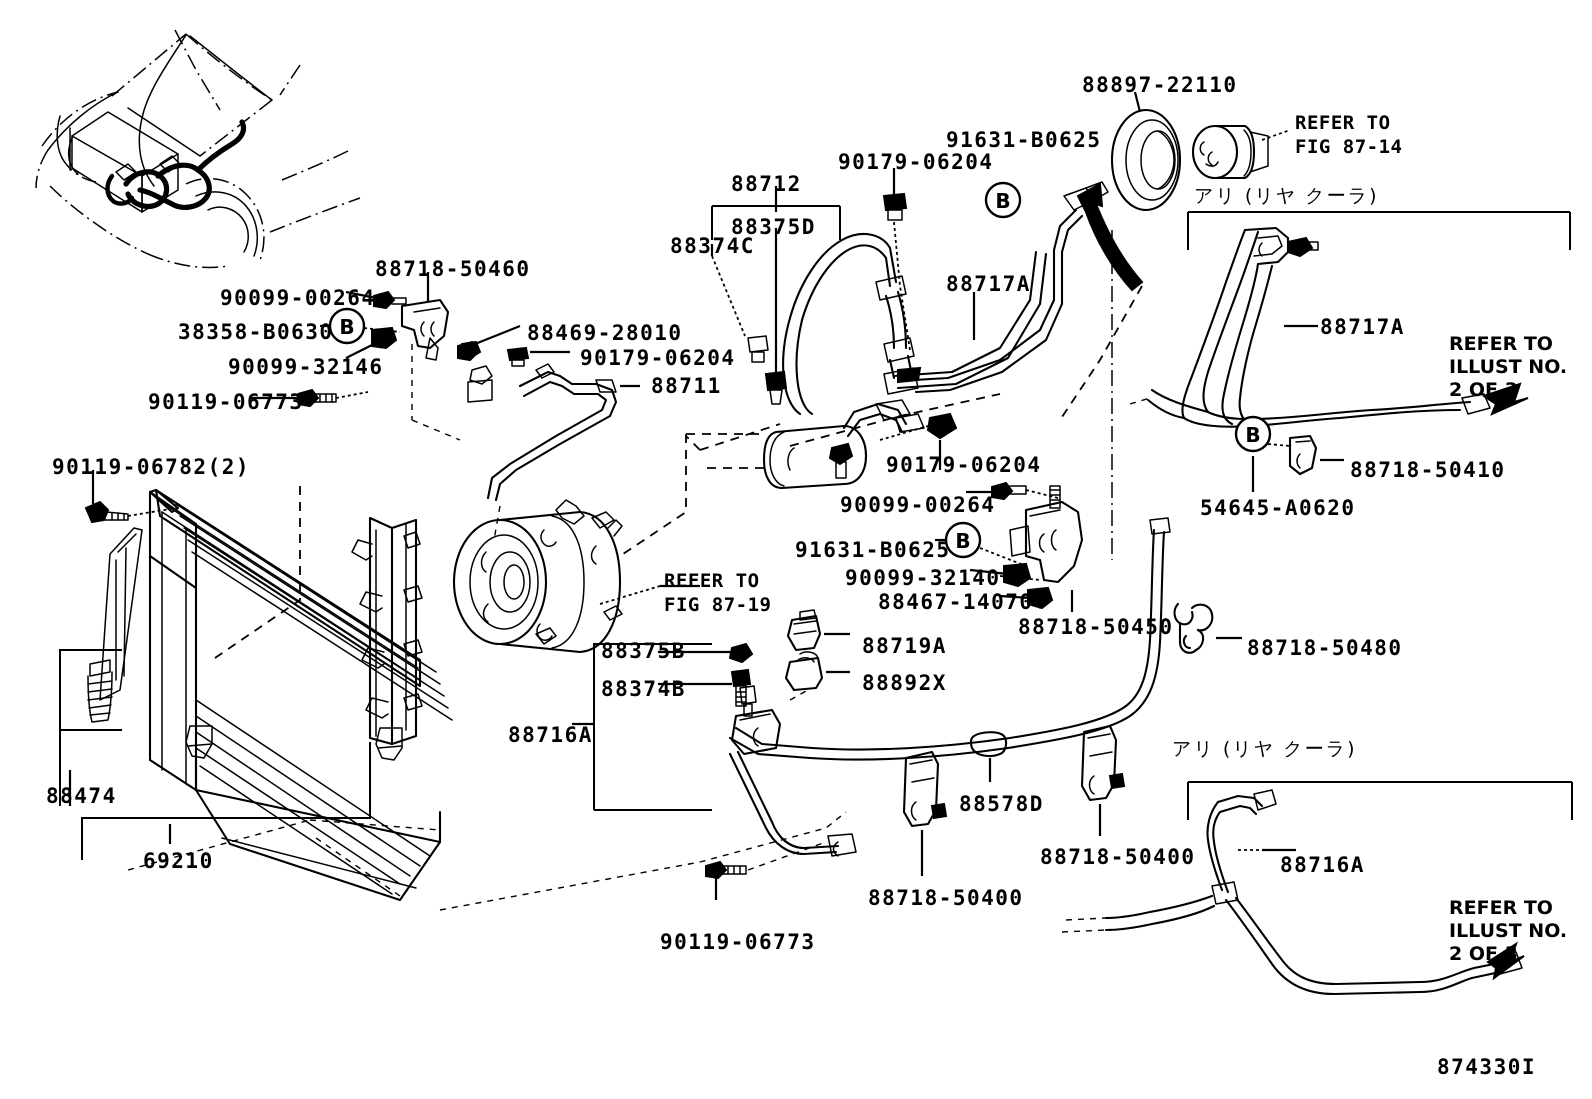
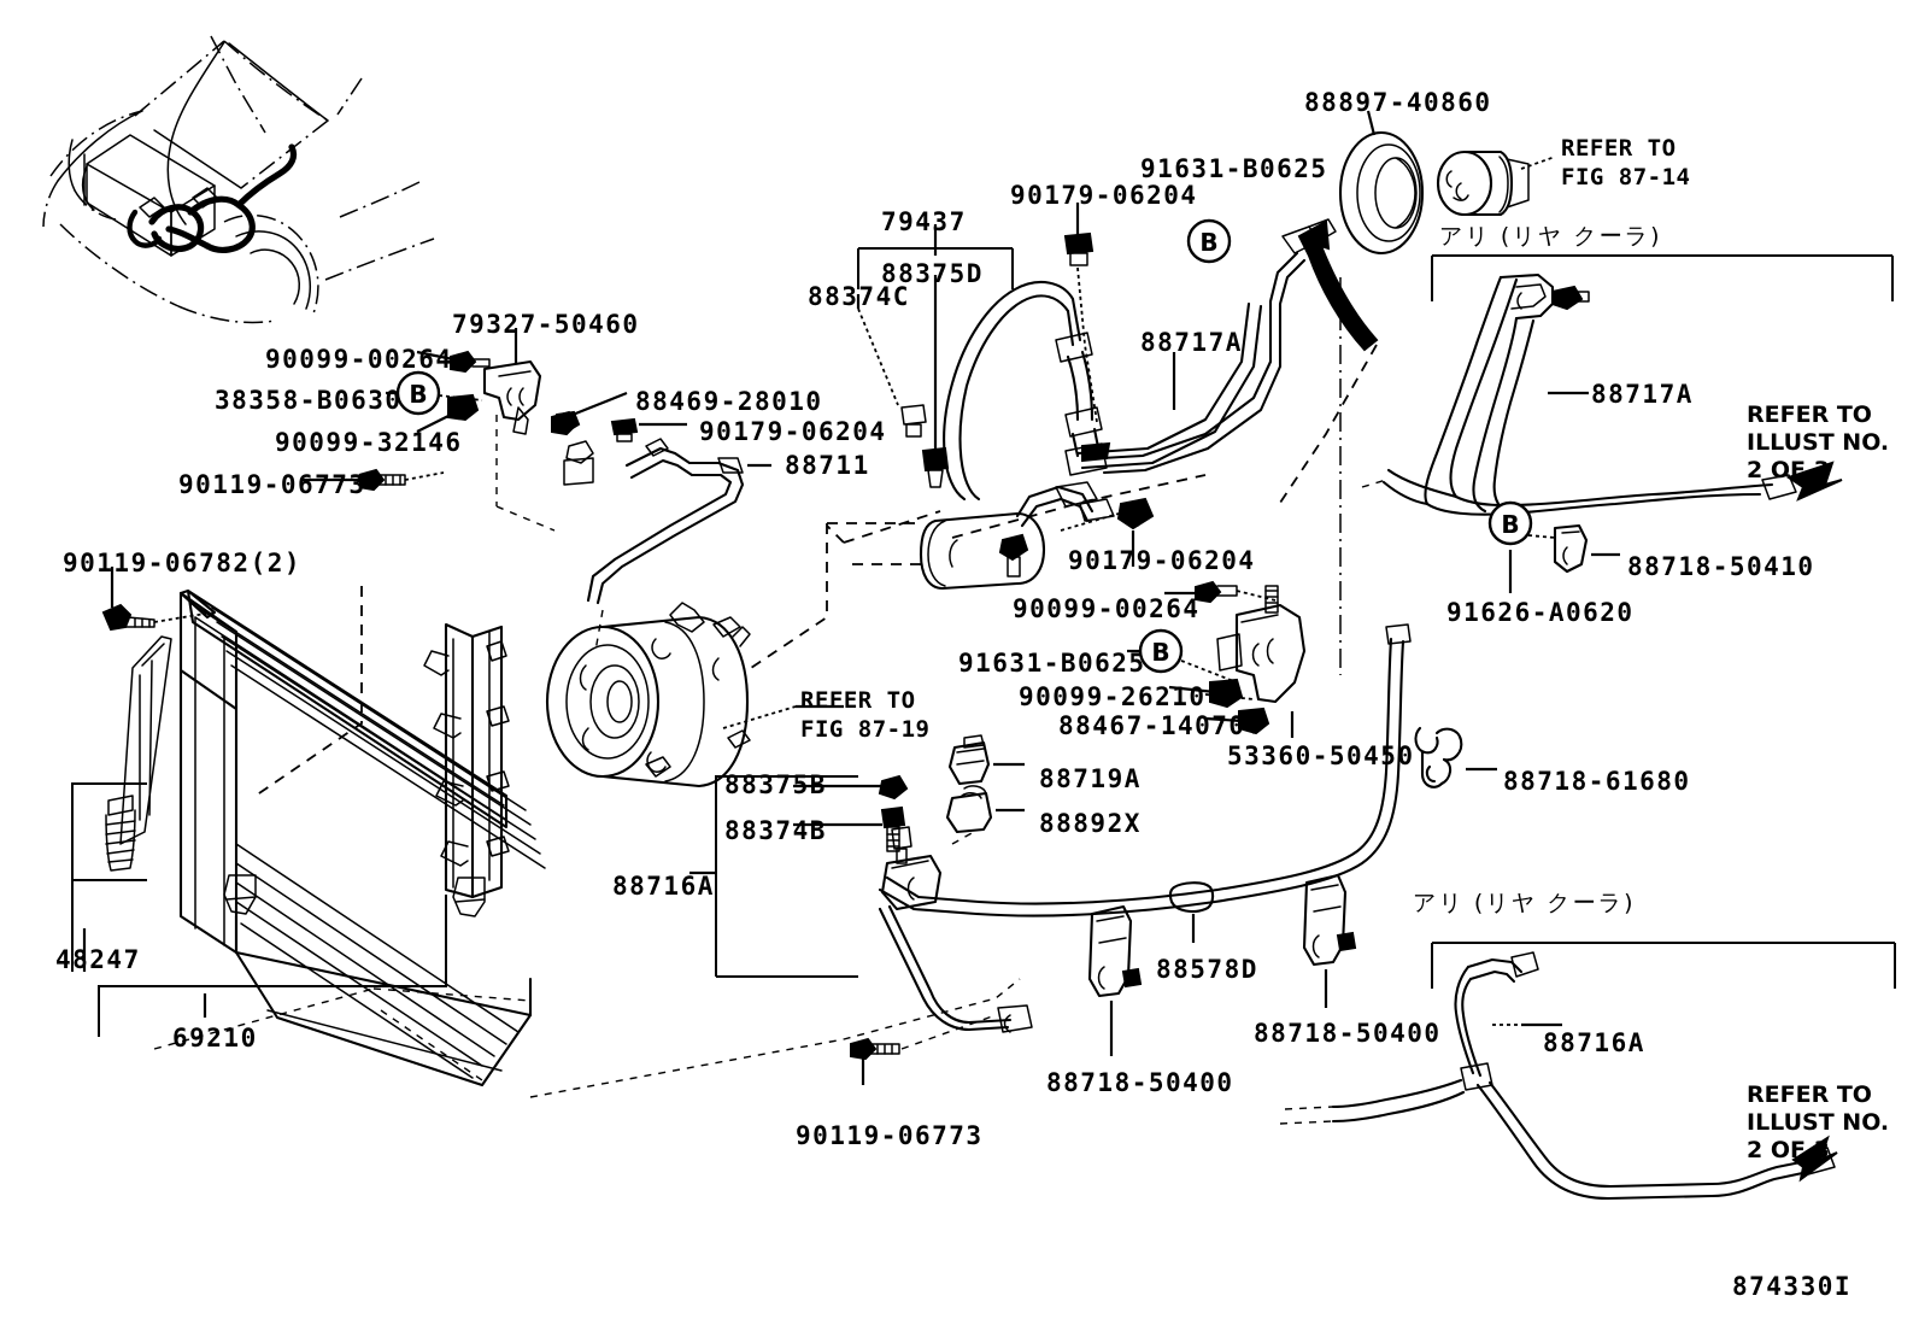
  B
  B
  B
  B
- 88897-22110
+ 88897-40860
  91631-B0625
  90179-06204
- 88712
+ 79437
  88375D
  88374C
  88717A
- 88718-50460
+ 79327-50460
  90099-00264
  38358-B0630
  88469-28010
  90179-06204
  90099-32146
  88711
  90119-06773
  88717A
  90119-06782(2)
  90179-06204
  90099-00264
  88718-50410
- 54645-A0620
+ 91626-A0620
  91631-B0625
- 90099-32140
+ 90099-26210
  88467-14070
- 88718-50450
+ 53360-50450
- 88718-50480
+ 88718-61680
  88375B
  88719A
  88374B
  88892X
  88716A
  88578D
  88718-50400
- 88474
+ 48247
  69210
  88718-50400
  90119-06773
  88716A
  REFER TO
  FIG 87-14
  REFER TO
  FIG 87-19
  REFER TO
  ILLUST NO.
  2 OF 3
  REFER TO
  ILLUST NO.
  2 OF 3
  アリ (リヤ クーラ)
  アリ (リヤ クーラ)
  874330I
